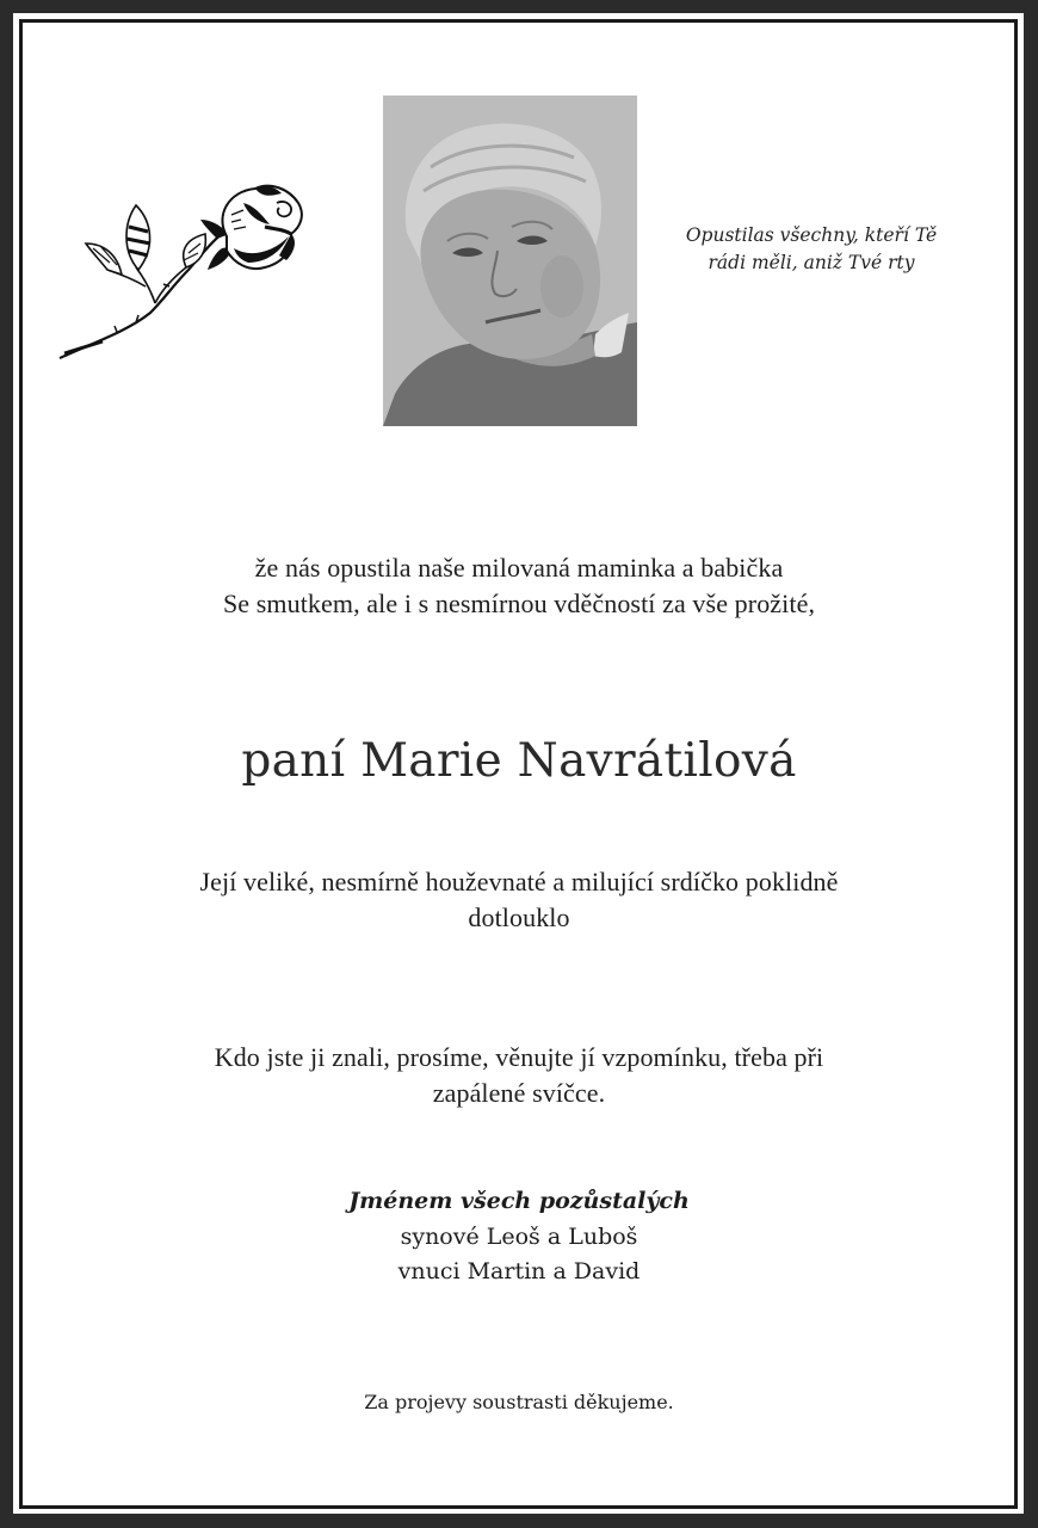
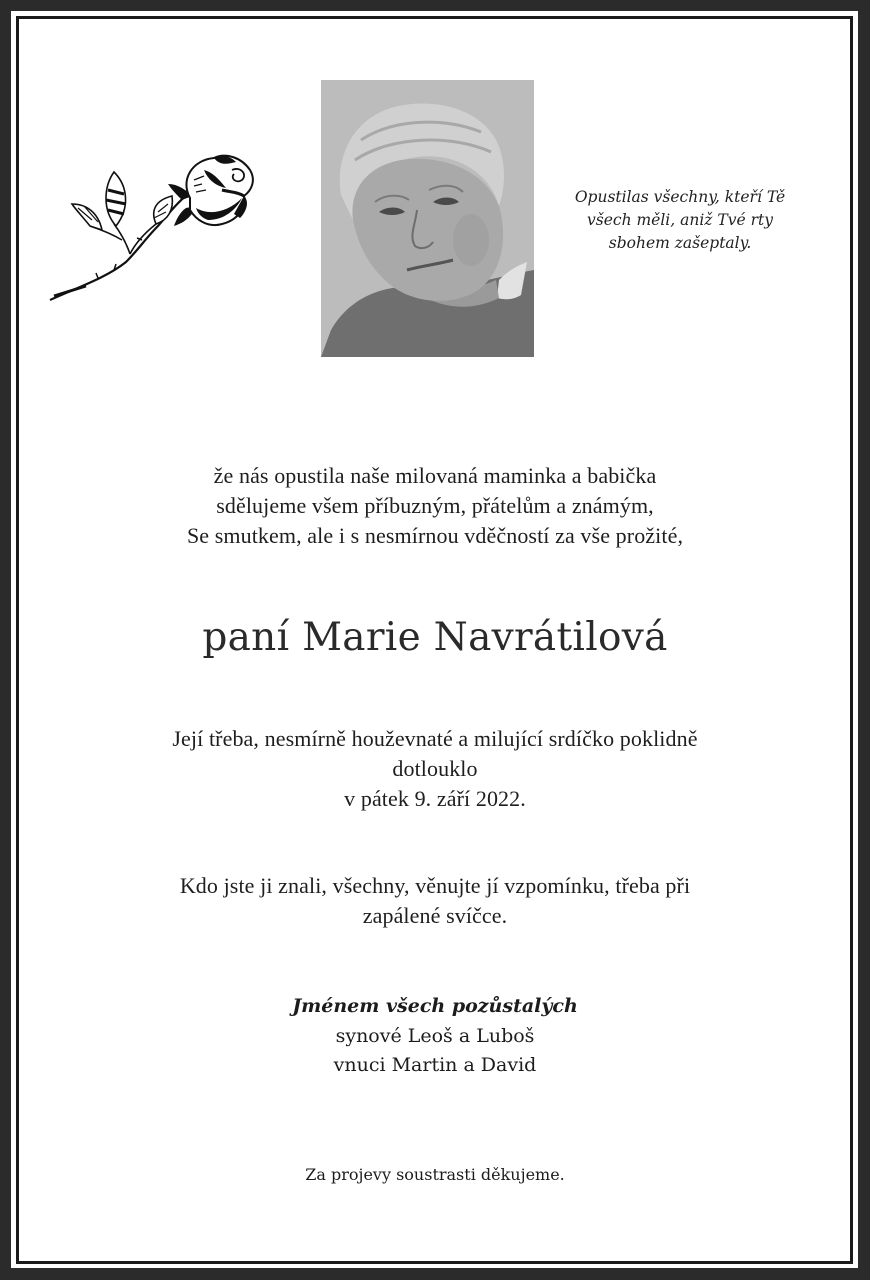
  Opustilas všechny, kteří Tě
- rádi měli, aniž Tvé rty
+ všech měli, aniž Tvé rty
+ sbohem zašeptaly.
  že nás opustila naše milovaná maminka a babička
+ sdělujeme všem příbuzným, přátelům a známým,
  Se smutkem, ale i s nesmírnou vděčností za vše prožité,
  paní Marie Navrátilová
- Její veliké, nesmírně houževnaté a milující srdíčko poklidně
+ Její třeba, nesmírně houževnaté a milující srdíčko poklidně
  dotlouklo
+ v pátek 9. září 2022.
- Kdo jste ji znali, prosíme, věnujte jí vzpomínku, třeba při
+ Kdo jste ji znali, všechny, věnujte jí vzpomínku, třeba při
  zapálené svíčce.
  Jménem všech pozůstalých
  synové Leoš a Luboš
  vnuci Martin a David
  Za projevy soustrasti děkujeme.
